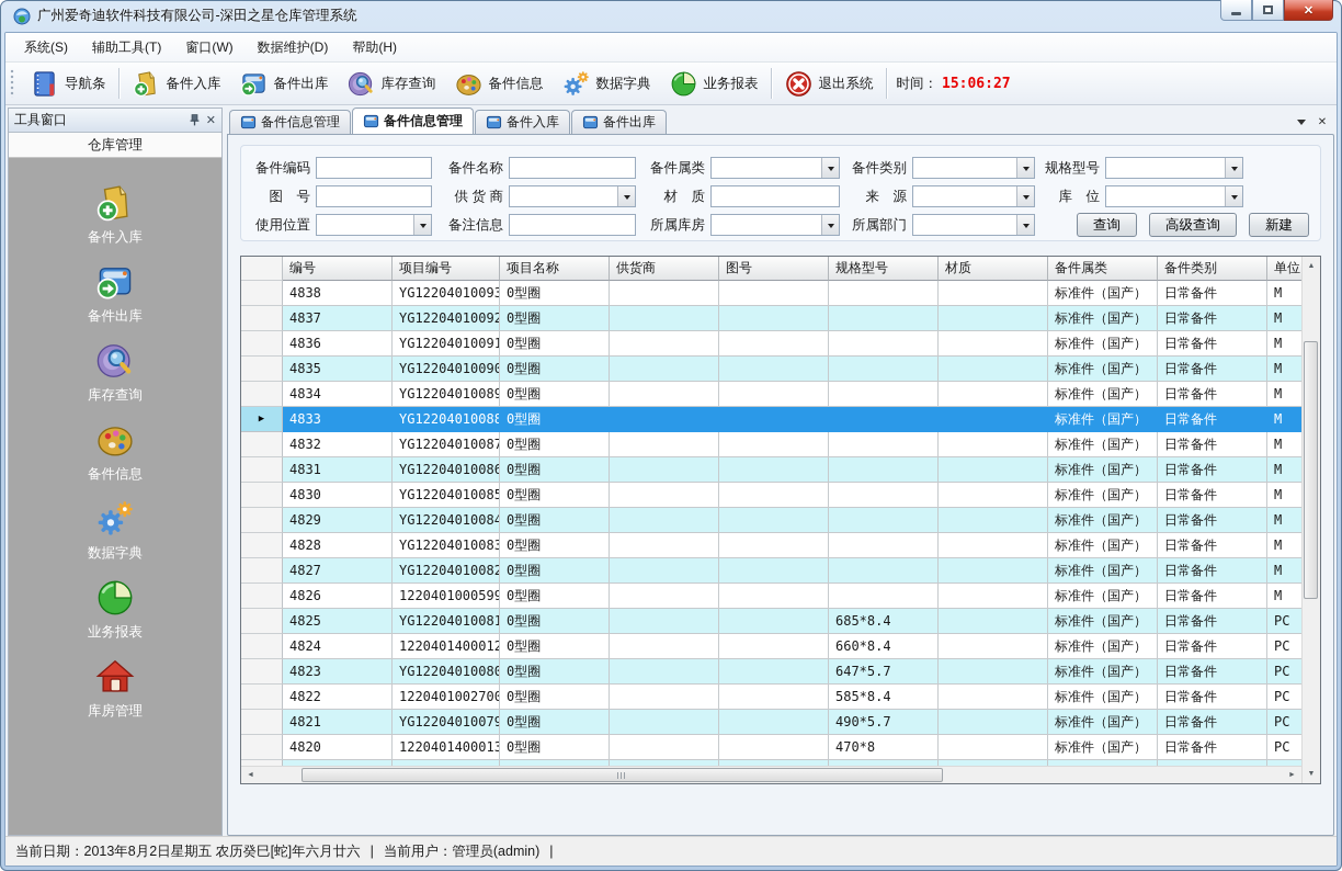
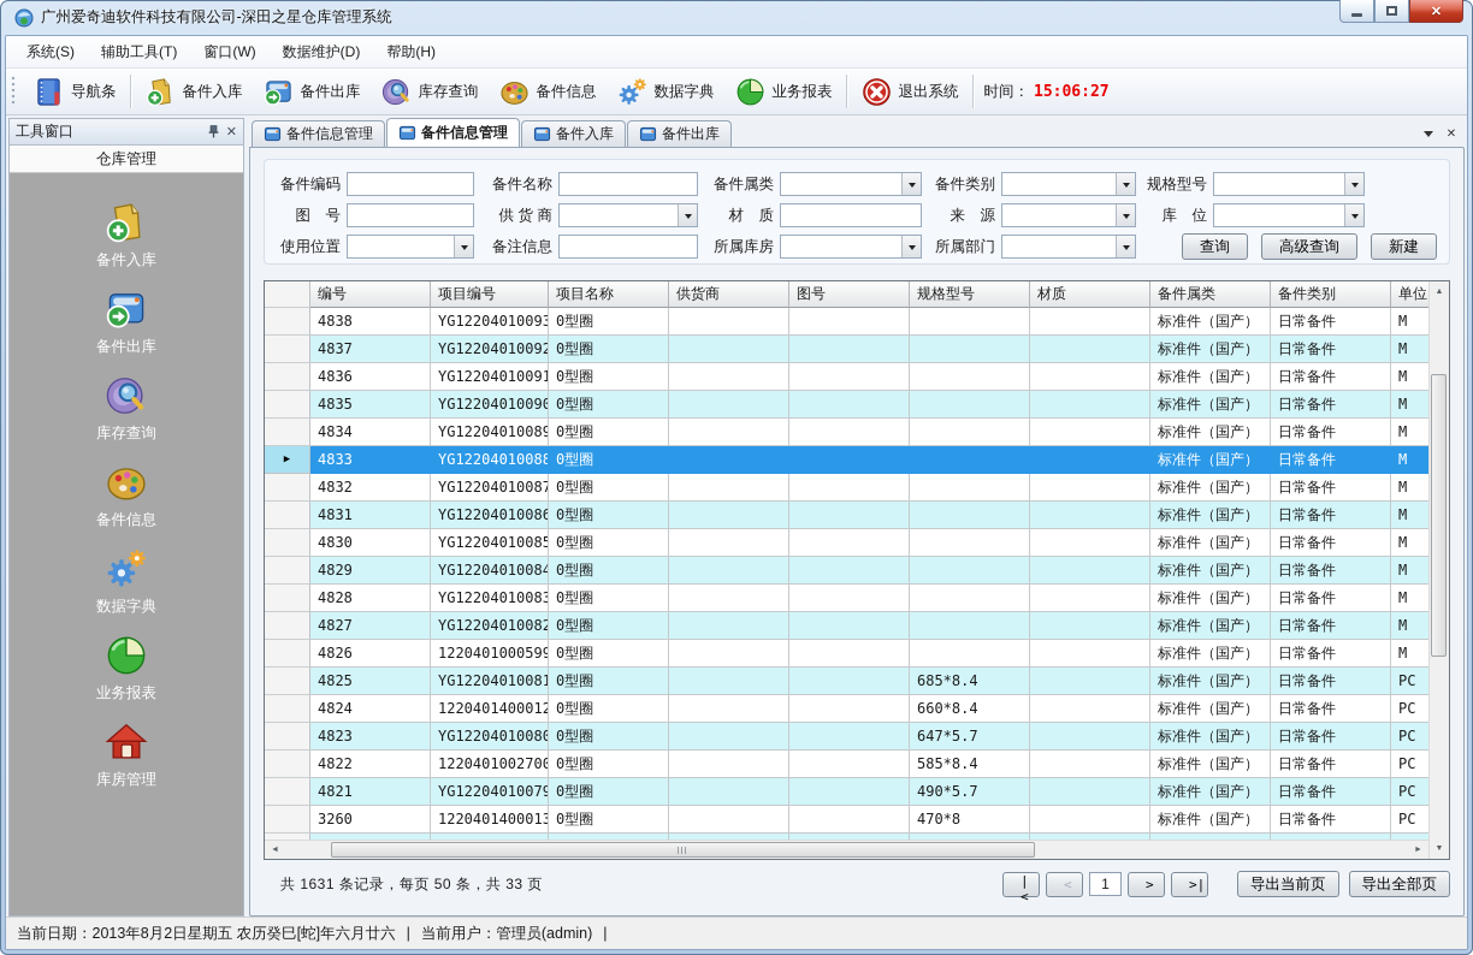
  广州爱奇迪软件科技有限公司-深田之星仓库管理系统
  ✕
  系统(S)
  辅助工具(T)
  窗口(W)
  数据维护(D)
  帮助(H)
  导航条
  备件入库
  备件出库
  库存查询
  备件信息
  数据字典
  业务报表
  退出系统
  时间：
  15:06:27
  工具窗口
  ✕
  仓库管理
  备件入库
  备件出库
  库存查询
  备件信息
  数据字典
  业务报表
  库房管理
  备件信息管理
  备件信息管理
  备件入库
  备件出库
  ✕
  备件编码
  备件名称
  备件属类
  备件类别
  规格型号
  图 号
  供 货 商
  材 质
  来 源
  库 位
  使用位置
  备注信息
  所属库房
  所属部门
  查询
  高级查询
  新建
  编号
  项目编号
  项目名称
  供货商
  图号
  规格型号
  材质
  备件属类
  备件类别
  单位
  4838
  YG12204010093
  0型圈
  标准件（国产）
  日常备件
  M
  4837
  YG12204010092
  0型圈
  标准件（国产）
  日常备件
  M
  4836
  YG12204010091
  0型圈
  标准件（国产）
  日常备件
  M
  4835
  YG12204010090
  0型圈
  标准件（国产）
  日常备件
  M
  4834
  YG12204010089
  0型圈
  标准件（国产）
  日常备件
  M
  ▶
  4833
  YG12204010088
  0型圈
  标准件（国产）
  日常备件
  M
  4832
  YG12204010087
  0型圈
  标准件（国产）
  日常备件
  M
  4831
  YG12204010086
  0型圈
  标准件（国产）
  日常备件
  M
  4830
  YG12204010085
  0型圈
  标准件（国产）
  日常备件
  M
  4829
  YG12204010084
  0型圈
  标准件（国产）
  日常备件
  M
  4828
  YG12204010083
  0型圈
  标准件（国产）
  日常备件
  M
  4827
  YG12204010082
  0型圈
  标准件（国产）
  日常备件
  M
  4826
  1220401000599
  0型圈
  标准件（国产）
  日常备件
  M
  4825
  YG12204010081
  0型圈
  685*8.4
  标准件（国产）
  日常备件
  PC
  4824
  1220401400012
  0型圈
  660*8.4
  标准件（国产）
  日常备件
  PC
  4823
  YG12204010080
  0型圈
  647*5.7
  标准件（国产）
  日常备件
  PC
  4822
  1220401002700
  0型圈
  585*8.4
  标准件（国产）
  日常备件
  PC
  4821
  YG12204010079
  0型圈
  490*5.7
  标准件（国产）
  日常备件
  PC
- 4820
+ 3260
  1220401400013
  0型圈
  470*8
  标准件（国产）
  日常备件
  PC
+ 共 1631 条记录，每页 50 条，共 33 页
+ |<
+ <
+ 1
+ >
+ >|
+ 导出当前页
+ 导出全部页
  当前日期：2013年8月2日星期五 农历癸巳[蛇]年六月廿六
  |
  当前用户：管理员(admin)
  |
